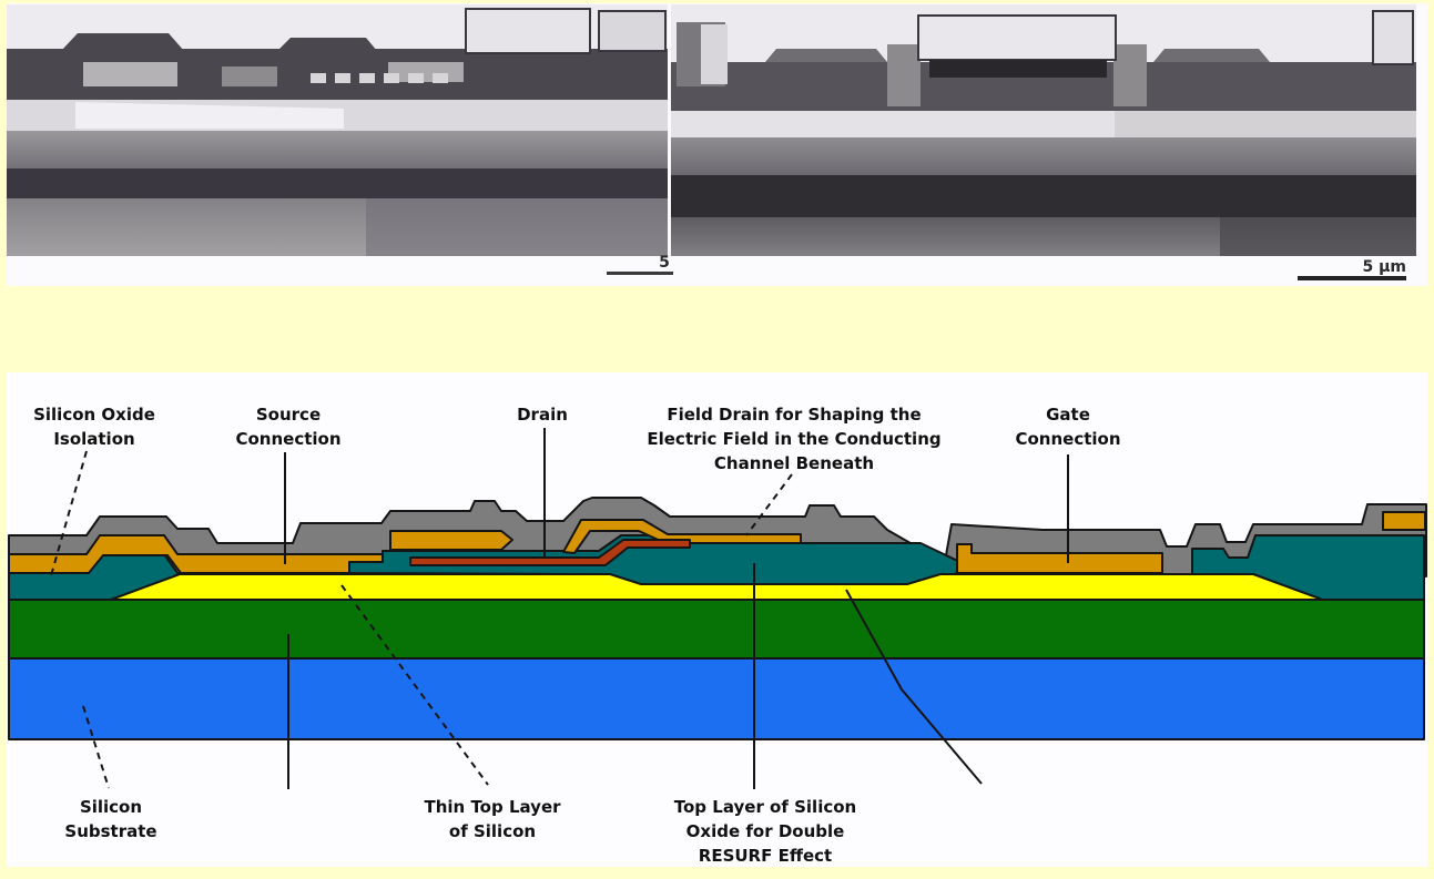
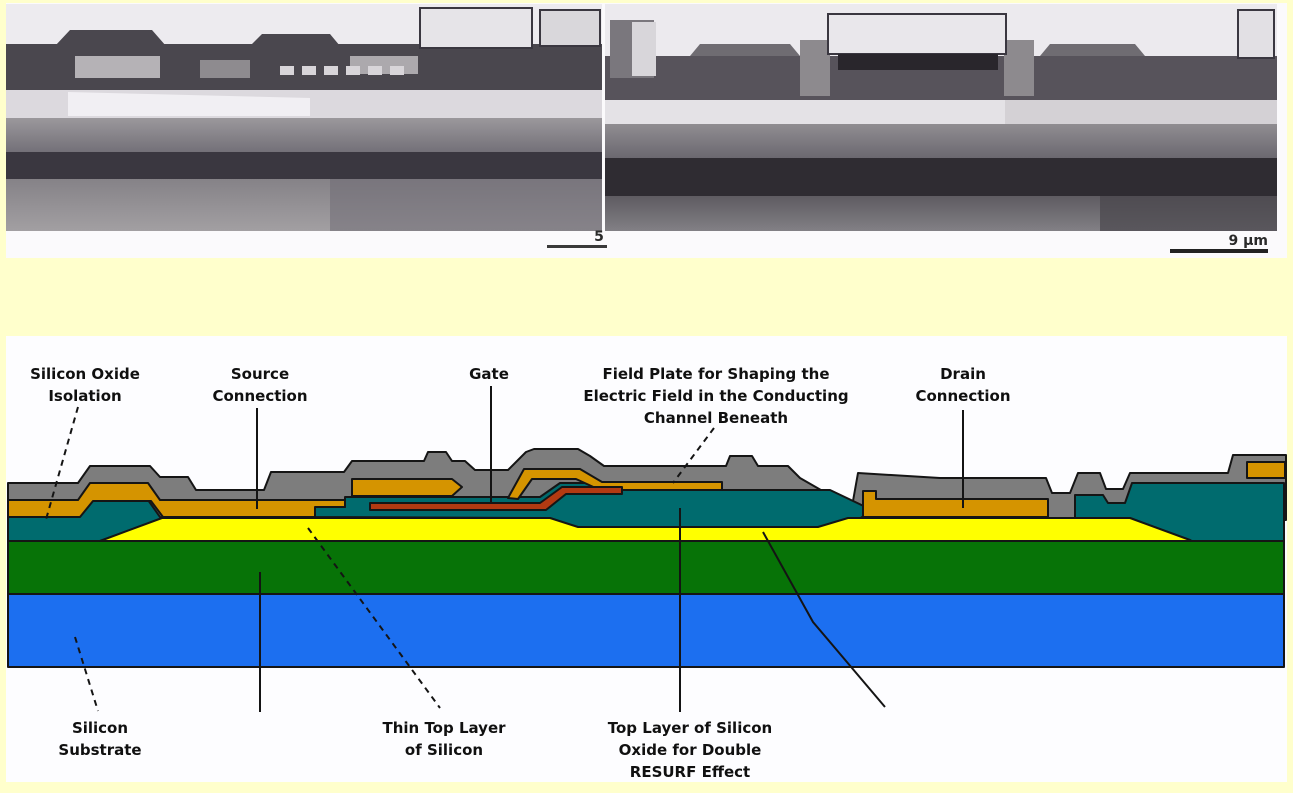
  5
- 5 µm
+ 9 µm
  Silicon Oxide
  Isolation
  Source
  Connection
- Drain
+ Gate
- Field Drain for Shaping the
+ Field Plate for Shaping the
  Electric Field in the Conducting
  Channel Beneath
- Gate
+ Drain
  Connection
  Silicon
  Substrate
  Thin Top Layer
  of Silicon
  Top Layer of Silicon
  Oxide for Double
  RESURF Effect
